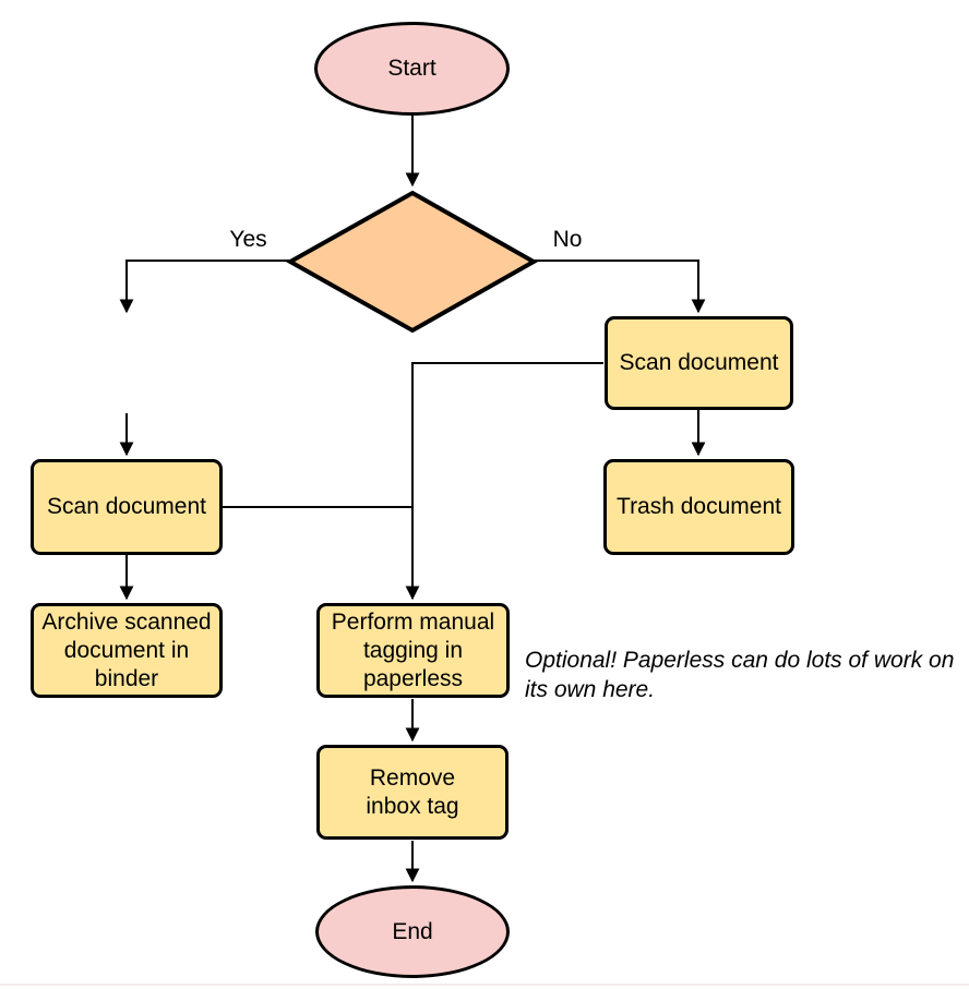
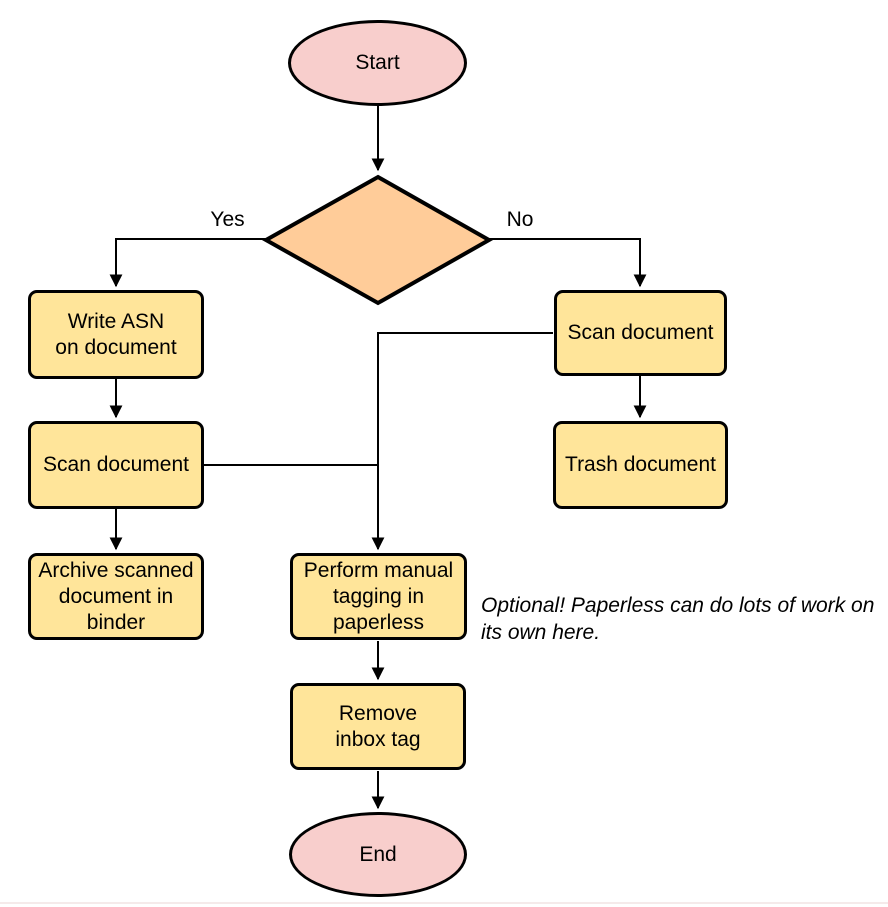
  Start
  End
+ Write ASN
+ on document
  Scan document
  Archive scanned
  document in
  binder
  Scan document
  Trash document
  Perform manual
  tagging in
  paperless
  Remove
  inbox tag
  Yes
  No
  Optional! Paperless can do lots of work on
  its own here.
